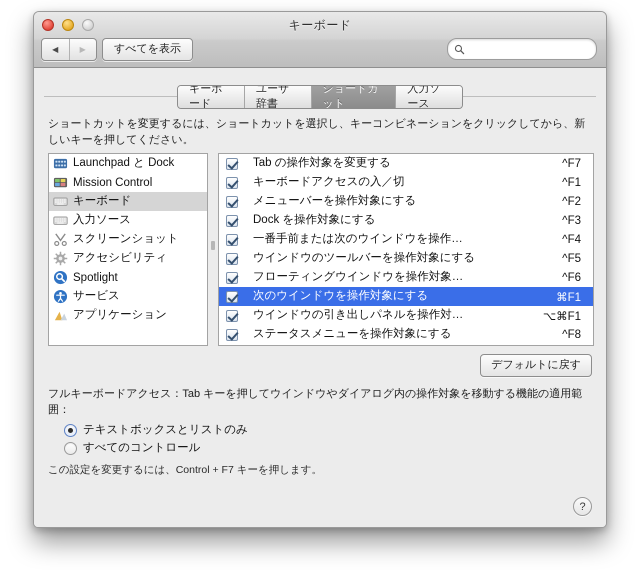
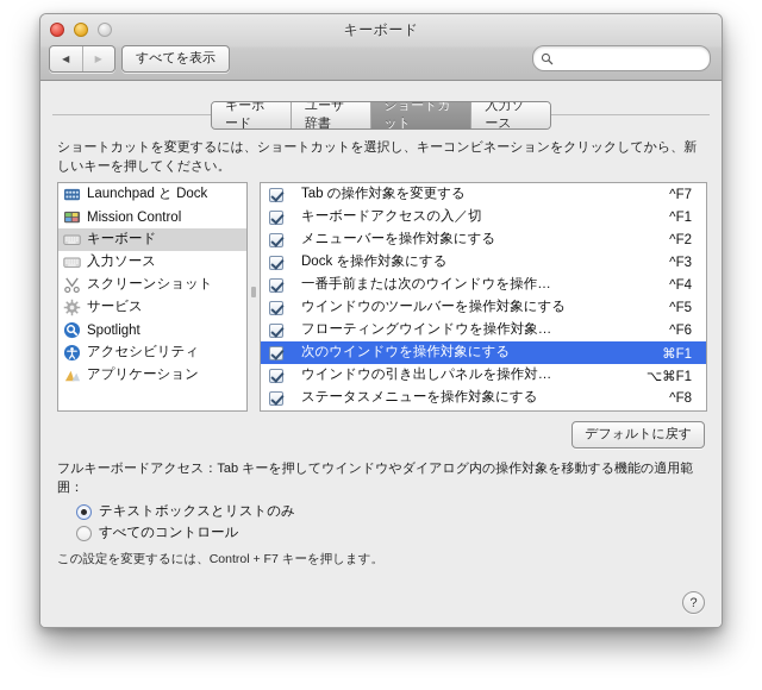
  キーボード
  ◀
  ▶
  すべてを表示
  キーボード
  ユーザ辞書
  ショートカット
  入力ソース
  ショートカットを変更するには、ショートカットを選択し、キーコンビネーションをクリックしてから、新しいキーを押してください。
  Launchpad と Dock
  Mission Control
  キーボード
  入力ソース
  スクリーンショット
- アクセシビリティ
+ サービス
  Spotlight
- サービス
+ アクセシビリティ
  アプリケーション
  Tab の操作対象を変更する
  ^F7
  キーボードアクセスの入／切
  ^F1
  メニューバーを操作対象にする
  ^F2
  Dock を操作対象にする
  ^F3
  一番手前または次のウインドウを操作…
  ^F4
  ウインドウのツールバーを操作対象にする
  ^F5
  フローティングウインドウを操作対象…
  ^F6
  次のウインドウを操作対象にする
  ⌘F1
  ウインドウの引き出しパネルを操作対…
  ⌥⌘F1
  ステータスメニューを操作対象にする
  ^F8
  デフォルトに戻す
  フルキーボードアクセス：Tab キーを押してウインドウやダイアログ内の操作対象を移動する機能の適用範囲：
  テキストボックスとリストのみ
  すべてのコントロール
  この設定を変更するには、Control + F7 キーを押します。
  ?
